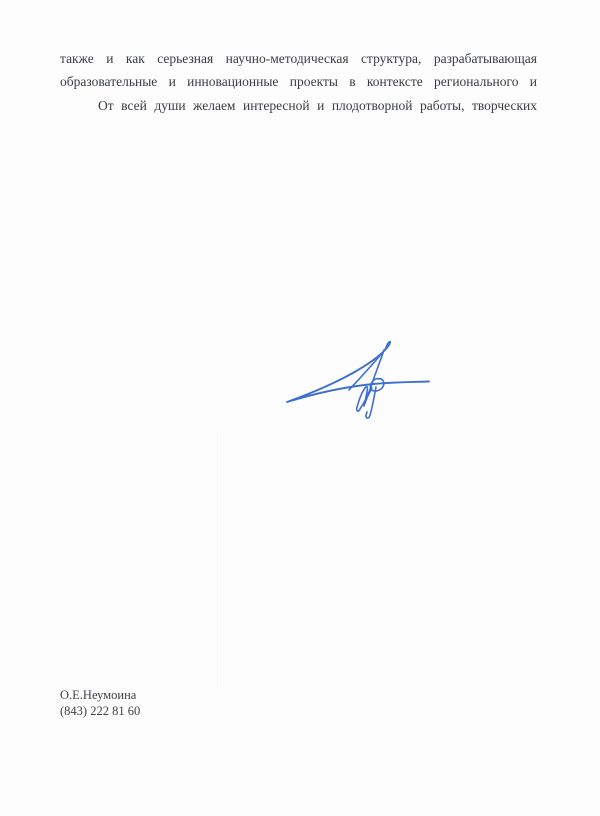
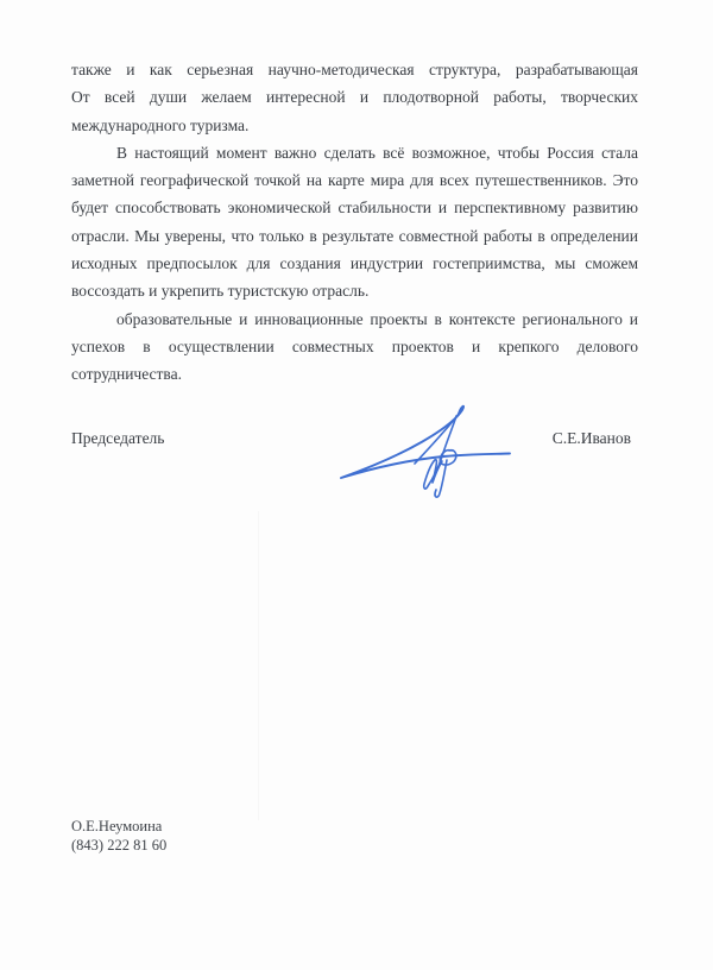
  также и как серьезная научно-методическая структура, разрабатывающая
- образовательные и инновационные проекты в контексте регионального и
+ От всей души желаем интересной и плодотворной работы, творческих
+ международного туризма.
+ В настоящий момент важно сделать всё возможное, чтобы Россия стала
+ заметной географической точкой на карте мира для всех путешественников. Это
+ будет способствовать экономической стабильности и перспективному развитию
+ отрасли. Мы уверены, что только в результате совместной работы в определении
+ исходных предпосылок для создания индустрии гостеприимства, мы сможем
+ воссоздать и укрепить туристскую отрасль.
- От всей души желаем интересной и плодотворной работы, творческих
+ образовательные и инновационные проекты в контексте регионального и
+ успехов в осуществлении совместных проектов и крепкого делового
+ сотрудничества.
+ Председатель
+ С.Е.Иванов
  О.Е.Неумоина
  (843) 222 81 60
